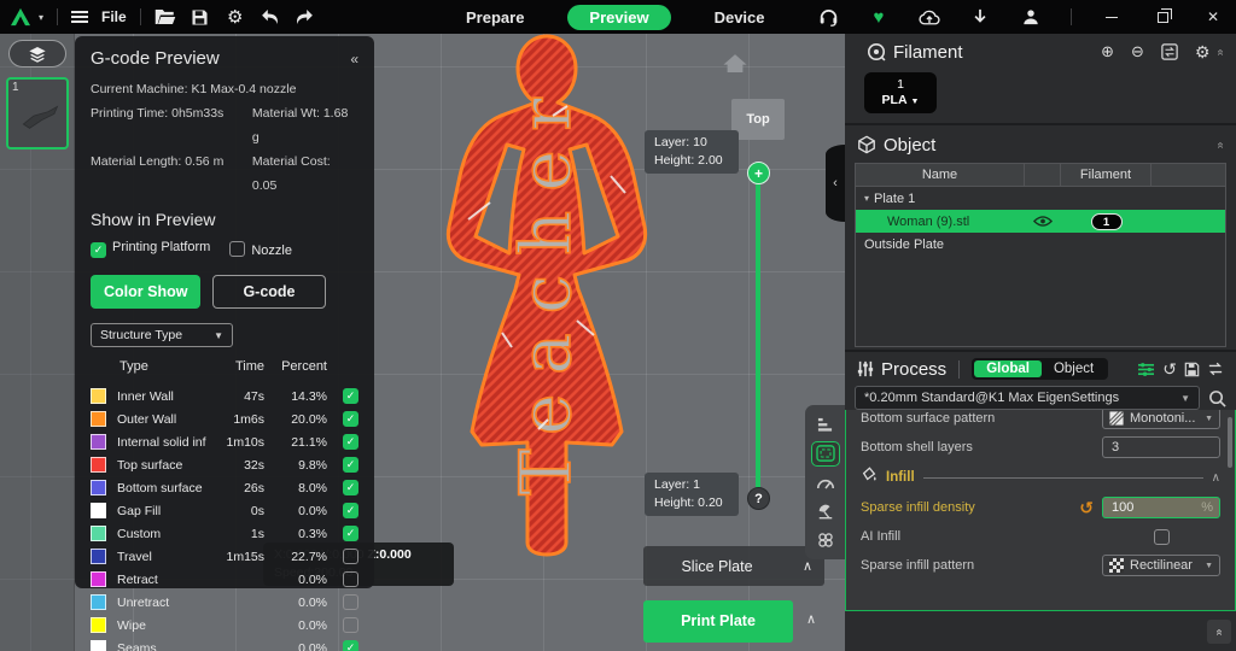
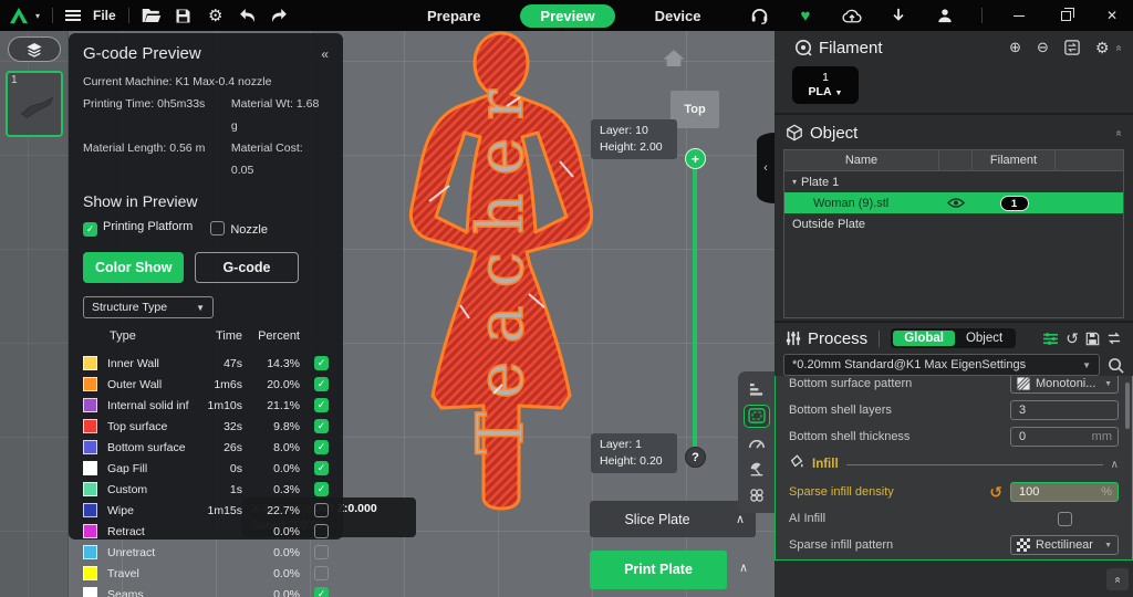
  ▾
  File
  ⚙
  Prepare
  Preview
  Device
  ♥
  ✕
  Top
  Layer: 10
  Height: 2.00
  +
  Layer: 1
  Height: 0.20
  ?
  Slice Plate
  ∧
  Print Plate
  ∧
  ‹
  1
  G-code Preview
  «
  Current Machine: K1 Max-0.4 nozzle
  Printing Time: 0h5m33s
  Material Wt: 1.68 g
  Material Length: 0.56 m
  Material Cost: 0.05
  Show in Preview
  ✓ Printing Platform
  Nozzle
  Color Show
  G-code
  Structure Type
  ▼
  Type
  Time
  Percent
  Inner Wall
  47s
  14.3%
  ✓
  Outer Wall
  1m6s
  20.0%
  ✓
  Internal solid inf
  1m10s
  21.1%
  ✓
  Top surface
  32s
  9.8%
  ✓
  Bottom surface
  26s
  8.0%
  ✓
  Gap Fill
  0s
  0.0%
  ✓
  Custom
  1s
  0.3%
  ✓
- Travel
+ Wipe
  1m15s
  22.7%
  Retract
  0.0%
  Unretract
  0.0%
- Wipe
+ Travel
  0.0%
  Seams
  0.0%
  ✓
  Filament
  ⊕
  ⊖
  ⚙
  1
  PLA
  Object
  Name
  Filament
  ▾
  Plate 1
  Woman (9).stl
  1
  Outside Plate
  Process
  Global
  Object
  ↺
  *0.20mm Standard@K1 Max EigenSettings
  ▼
  Bottom surface pattern
  Monotoni...
  Bottom shell layers
  3
+ Bottom shell thickness
+ 0
+ mm
  Infill
  ∧
  Sparse infill density
  ↺
  100
  %
  AI Infill
  Sparse infill pattern
  Rectilinear
